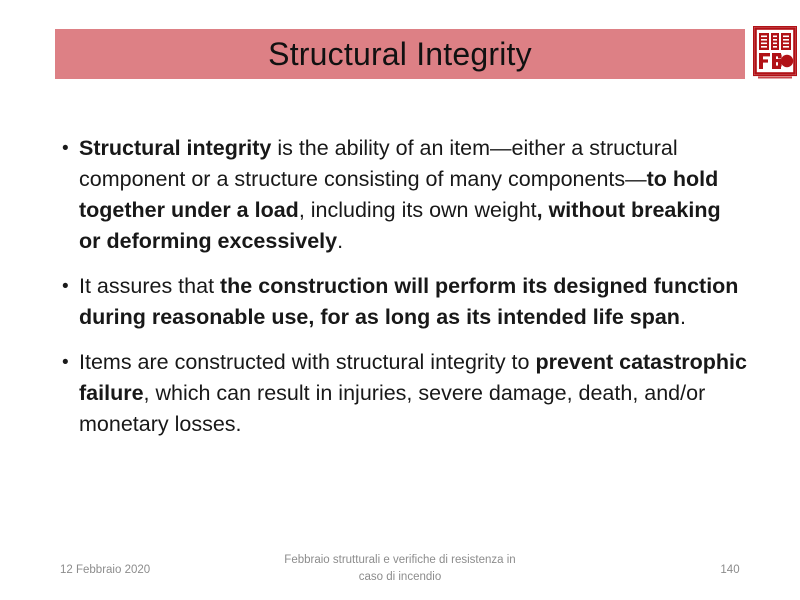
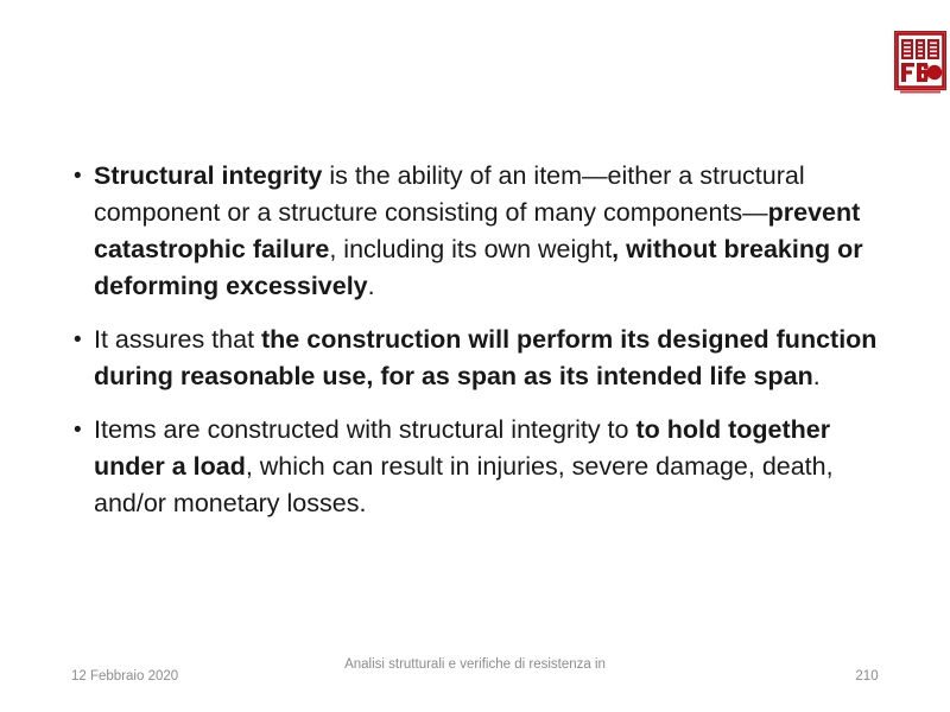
- Structural Integrity
  •
- Structural integrity is the ability of an item—either a structural component or a structure consisting of many components—to hold together under a load, including its own weight, without breaking or deforming excessively.
+ Structural integrity is the ability of an item—either a structural component or a structure consisting of many components—prevent catastrophic failure, including its own weight, without breaking or deforming excessively.
  •
- It assures that the construction will perform its designed function during reasonable use, for as long as its intended life span.
+ It assures that the construction will perform its designed function during reasonable use, for as span as its intended life span.
  •
- Items are constructed with structural integrity to prevent catastrophic failure, which can result in injuries, severe damage, death, and/or monetary losses.
+ Items are constructed with structural integrity to to hold together under a load, which can result in injuries, severe damage, death, and/or monetary losses.
  12 Febbraio 2020
- Febbraio strutturali e verifiche di resistenza in
+ Analisi strutturali e verifiche di resistenza in
- caso di incendio
- 140
+ 210
